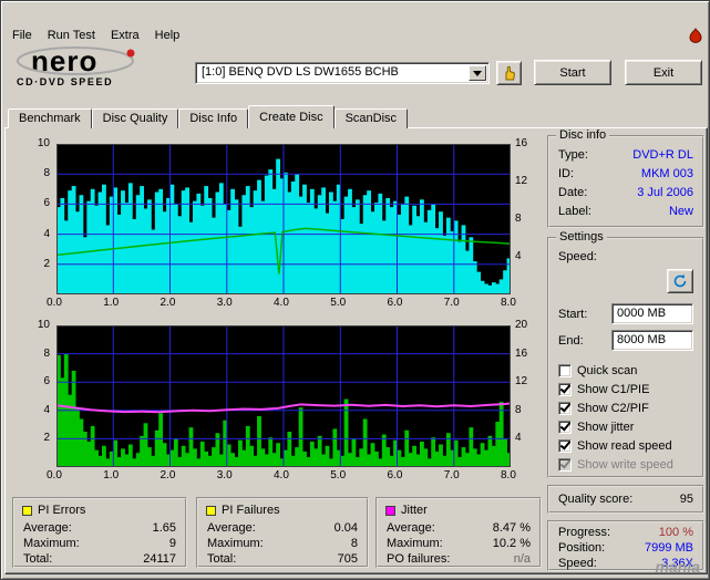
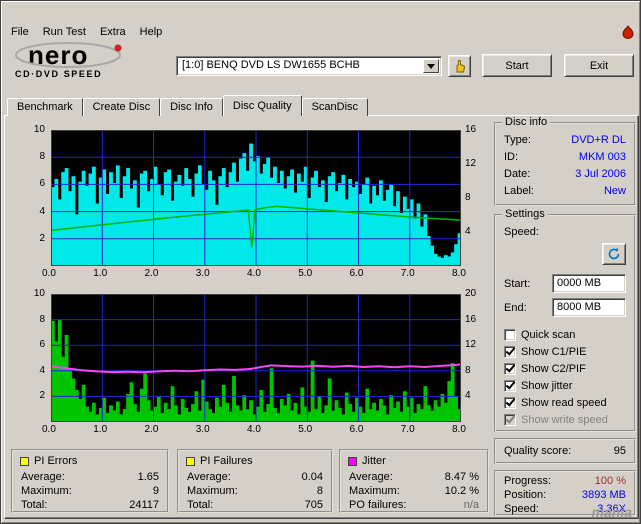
  File
  Run Test
  Extra
  Help
  nero
  CD·DVD SPEED
  [1:0] BENQ DVD LS DW1655 BCHB
  Start
  Exit
  Benchmark
- Disc Quality
+ Create Disc
  Disc Info
- Create Disc
+ Disc Quality
  ScanDisc
  10
  8
  6
  4
  2
  16
  12
  8
  4
  0.0
  1.0
  2.0
  3.0
  4.0
  5.0
  6.0
  7.0
  8.0
  10
  8
  6
  4
  2
  20
  16
  12
  8
  4
  0.0
  1.0
  2.0
  3.0
  4.0
  5.0
  6.0
  7.0
  8.0
  PI Errors
  Average:
  1.65
  Maximum:
  9
  Total:
  24117
  PI Failures
  Average:
  0.04
  Maximum:
  8
  Total:
  705
  Jitter
  Average:
  8.47 %
  Maximum:
  10.2 %
  PO failures:
  n/a
  Disc info
  Type:
  DVD+R DL
  ID:
  MKM 003
  Date:
  3 Jul 2006
  Label:
  New
  Settings
  Speed:
  Start:
  0000 MB
  End:
  8000 MB
  Quick scan
  Show C1/PIE
  Show C2/PIF
  Show jitter
  Show read speed
  Show write speed
  Quality score:
  95
  Progress:
  100 %
  Position:
- 7999 MB
+ 3893 MB
  Speed:
  3.36X
  mania
